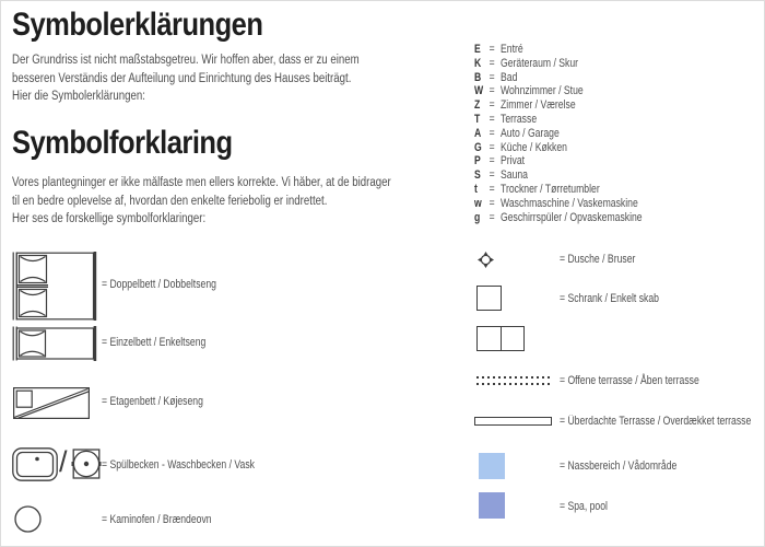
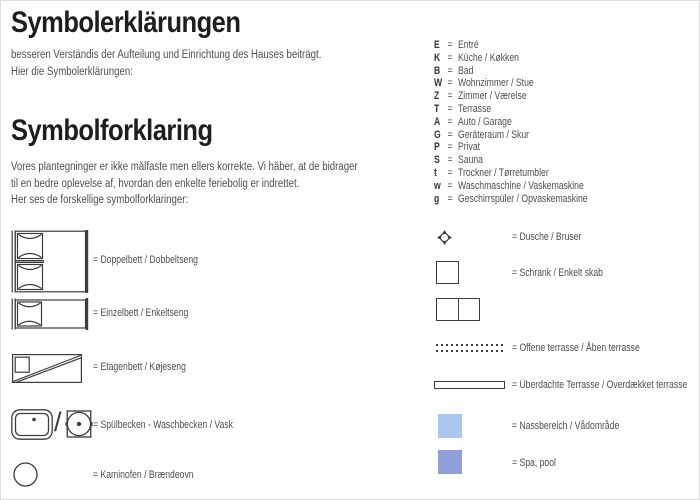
  Symbolerklärungen
- Der Grundriss ist nicht maßstabsgetreu. Wir hoffen aber, dass er zu einem
  besseren Verständis der Aufteilung und Einrichtung des Hauses beiträgt.
  Hier die Symbolerklärungen:
  Symbolforklaring
  Vores plantegninger er ikke målfaste men ellers korrekte. Vi håber, at de bidrager
  til en bedre oplevelse af, hvordan den enkelte feriebolig er indrettet.
  Her ses de forskellige symbolforklaringer:
  E
  =
  Entré
  K
  =
- Geräteraum / Skur
+ Küche / Køkken
  B
  =
  Bad
  W
  =
  Wohnzimmer / Stue
  Z
  =
  Zimmer / Værelse
  T
  =
  Terrasse
  A
  =
  Auto / Garage
  G
  =
- Küche / Køkken
+ Geräteraum / Skur
  P
  =
  Privat
  S
  =
  Sauna
  t
  =
  Trockner / Tørretumbler
  w
  =
  Waschmaschine / Vaskemaskine
  g
  =
  Geschirrspüler / Opvaskemaskine
  = Doppelbett / Dobbeltseng
  = Einzelbett / Enkeltseng
  = Etagenbett / Køjeseng
  /
  = Spülbecken - Waschbecken / Vask
  = Kaminofen / Brændeovn
  = Dusche / Bruser
  = Schrank / Enkelt skab
  = Offene terrasse / Åben terrasse
  = Überdachte Terrasse / Overdækket terrasse
  = Nassbereich / Vådområde
  = Spa, pool
